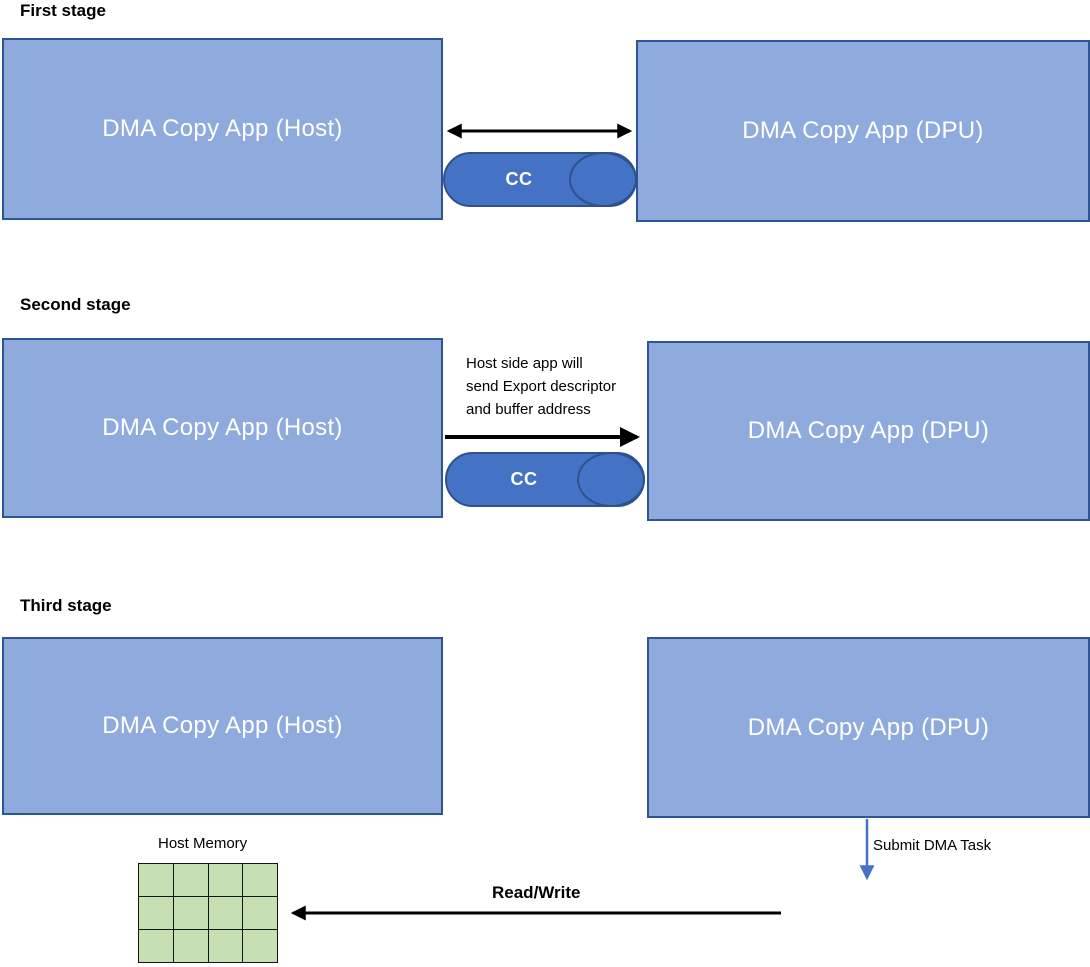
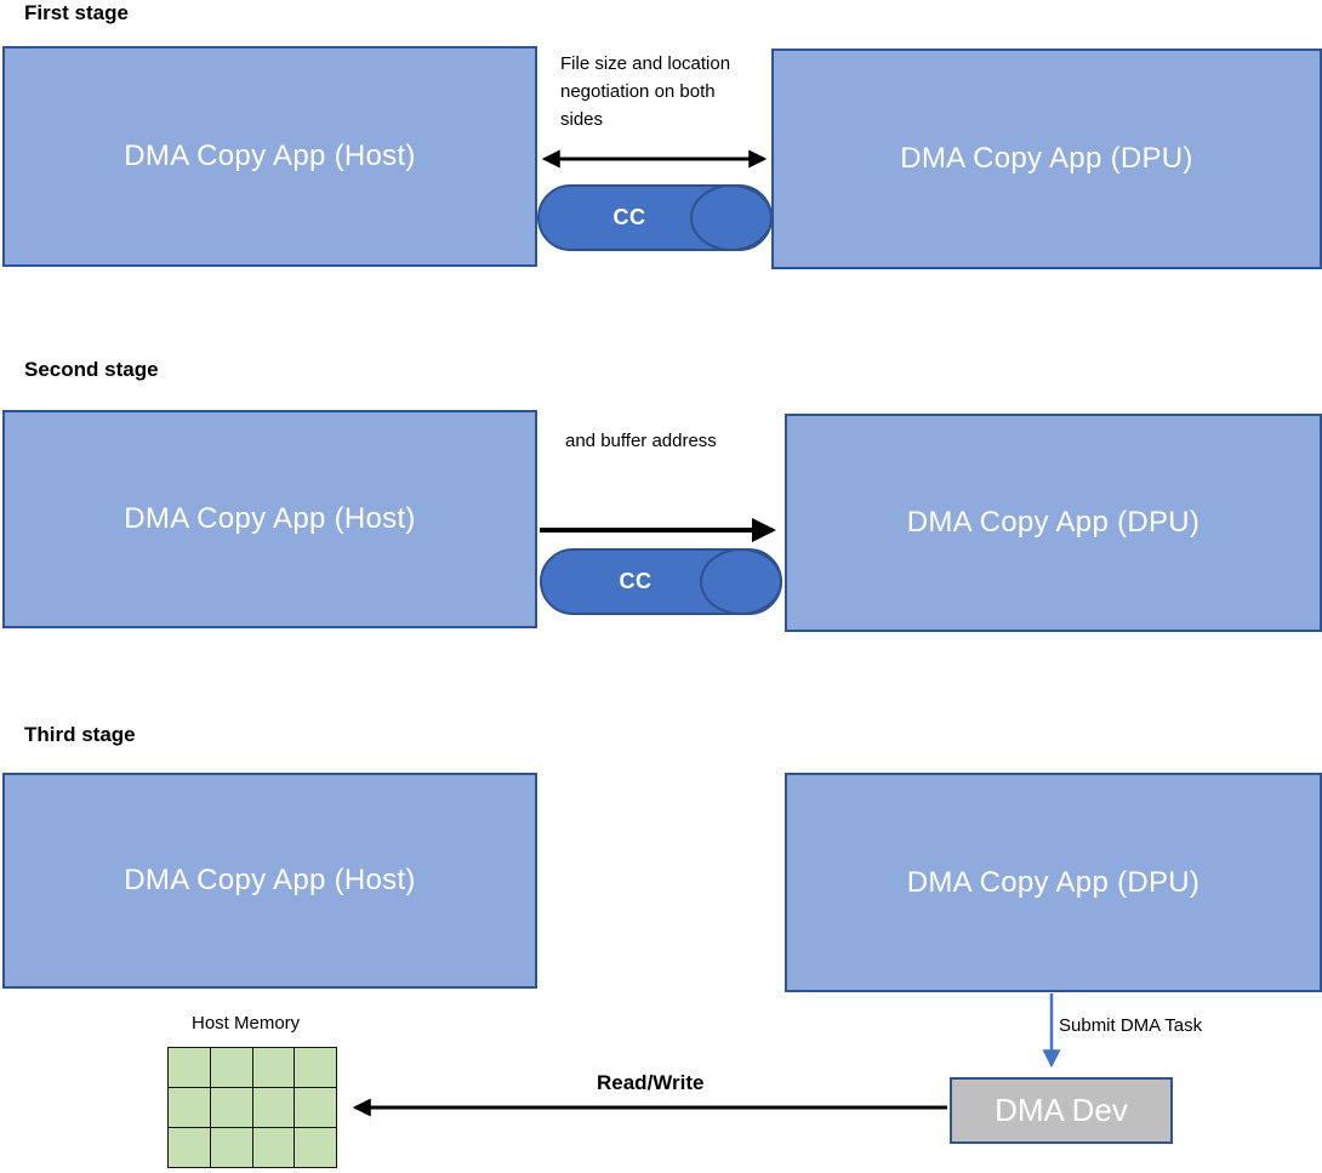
  First stage
  DMA Copy App (Host)
  DMA Copy App (DPU)
+ File size and location
+ negotiation on both
+ sides
  CC
  Second stage
  DMA Copy App (Host)
  DMA Copy App (DPU)
- Host side app will
- send Export descriptor
  and buffer address
  CC
  Third stage
  DMA Copy App (Host)
  DMA Copy App (DPU)
  Submit DMA Task
+ DMA Dev
  Read/Write
  Host Memory
